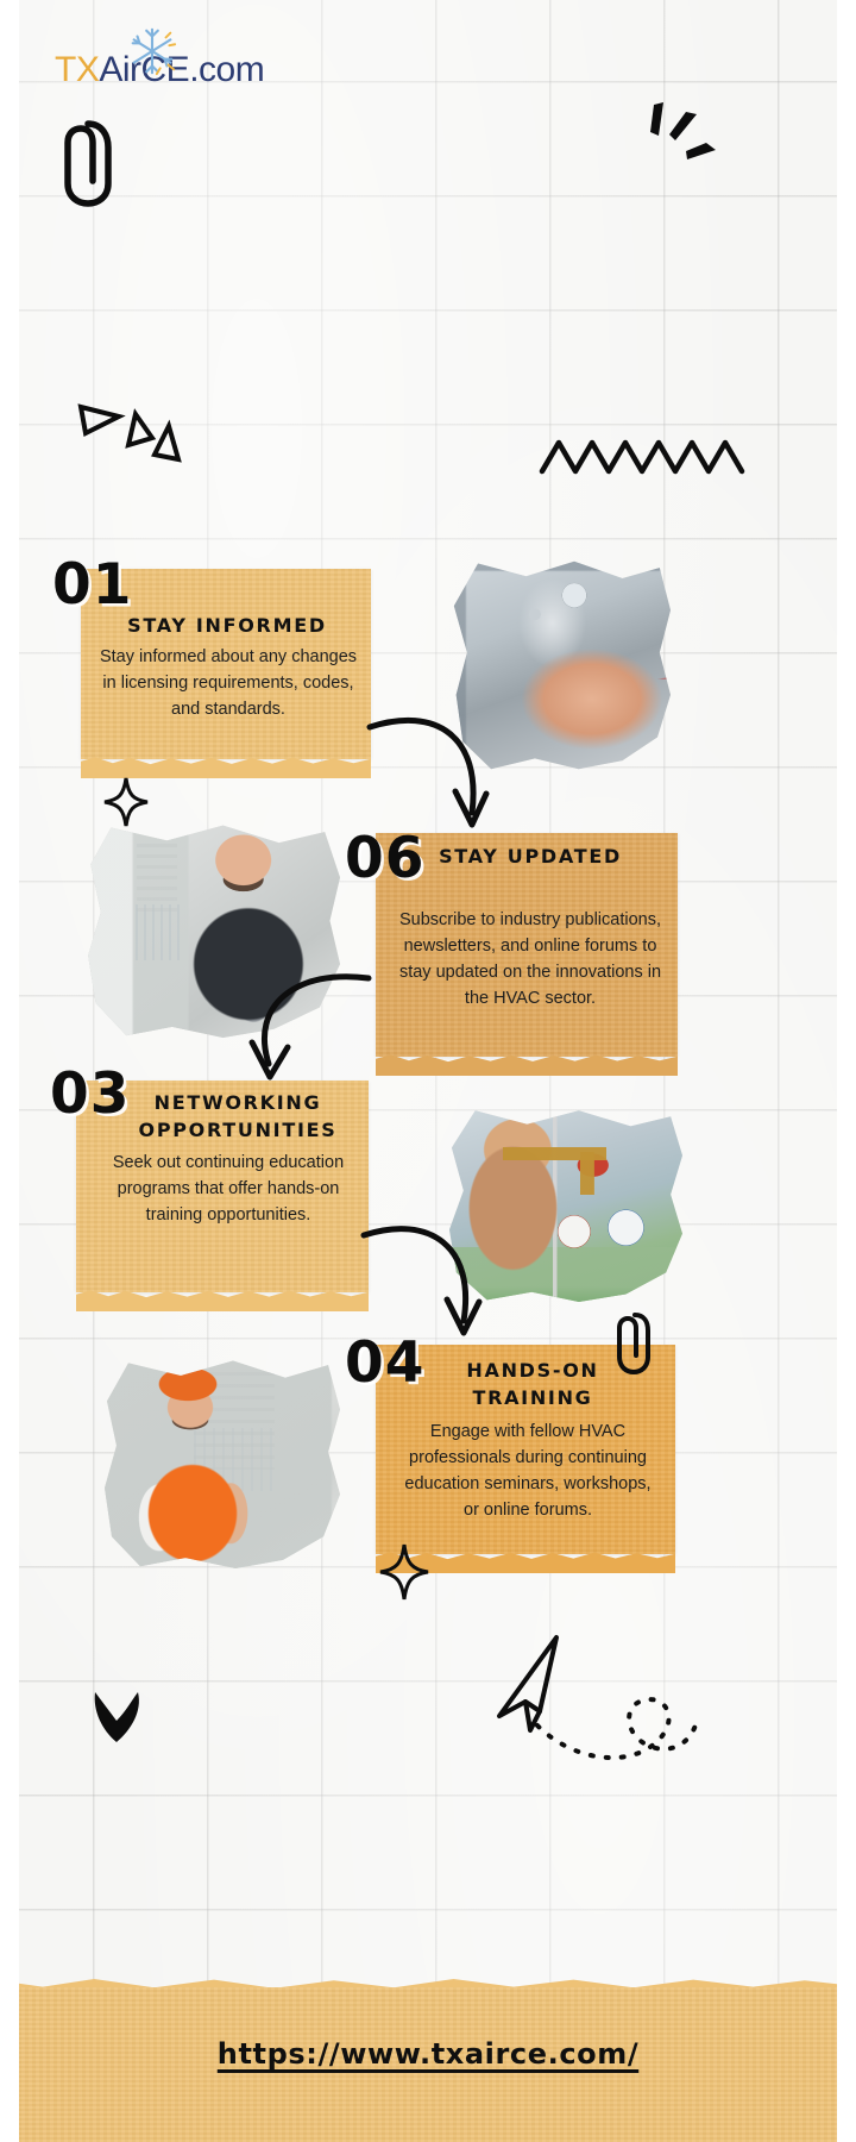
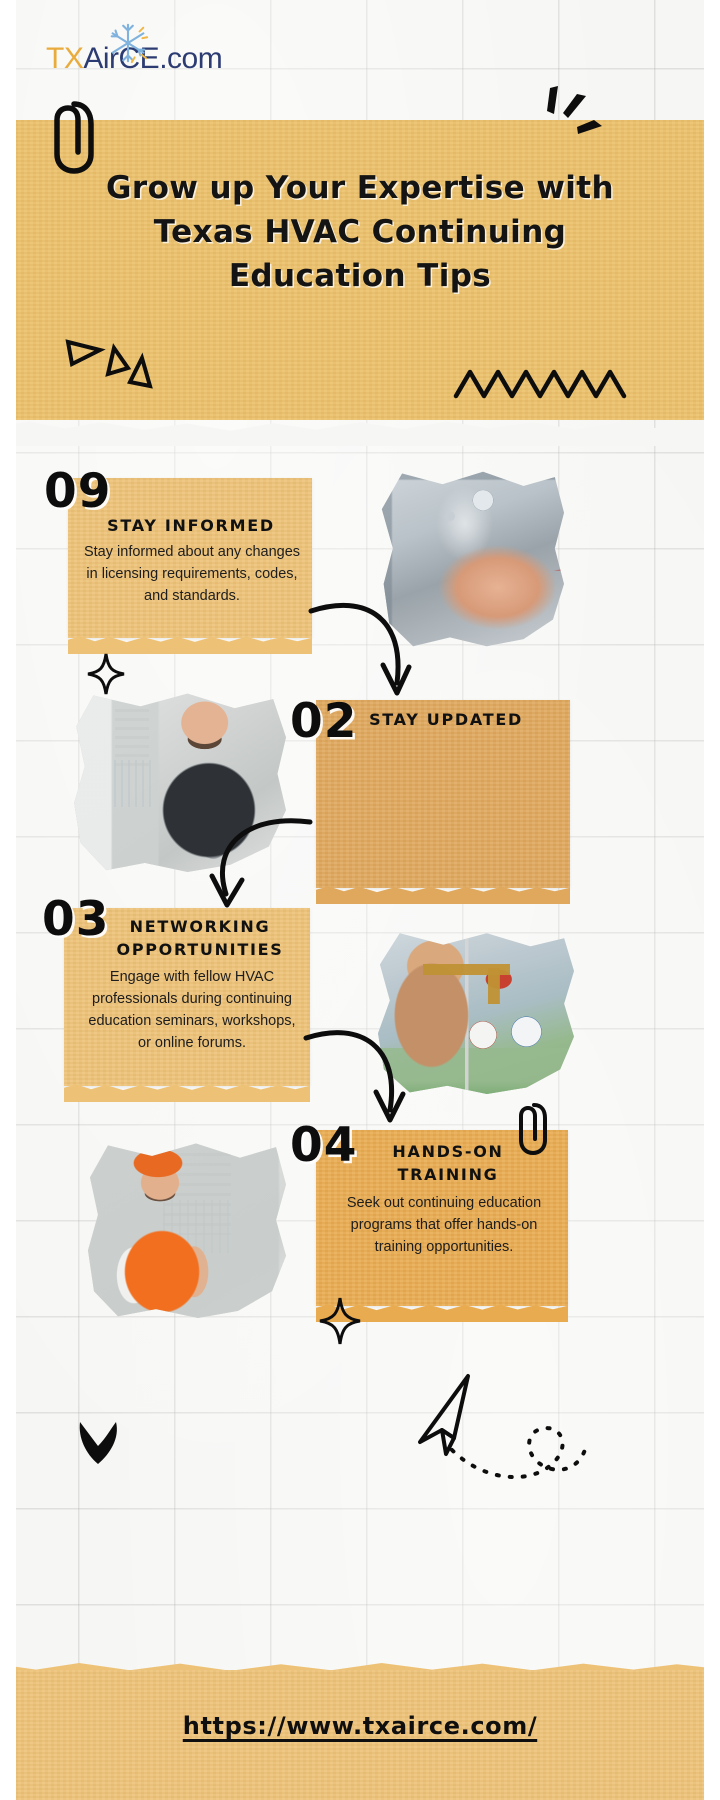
  TX
  Air
  E.com
+ Grow up Your Expertise with Texas HVAC Continuing Education Tips
- 01
+ 09
  STAY INFORMED
  Stay informed about any changes in licensing requirements, codes, and standards.
- 06
+ 02
  STAY UPDATED
- Subscribe to industry publications, newsletters, and online forums to stay updated on the innovations in the HVAC sector.
  03
  NETWORKING OPPORTUNITIES
- Seek out continuing education programs that offer hands-on training opportunities.
+ Engage with fellow HVAC professionals during continuing education seminars, workshops, or online forums.
  04
  HANDS-ON TRAINING
- Engage with fellow HVAC professionals during continuing education seminars, workshops, or online forums.
+ Seek out continuing education programs that offer hands-on training opportunities.
  https://www.txairce.com/
